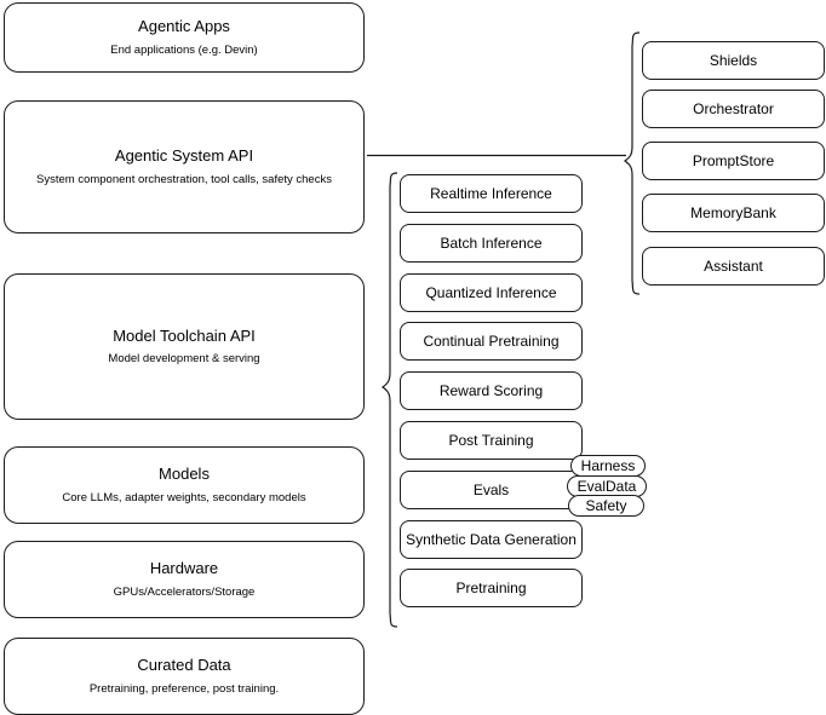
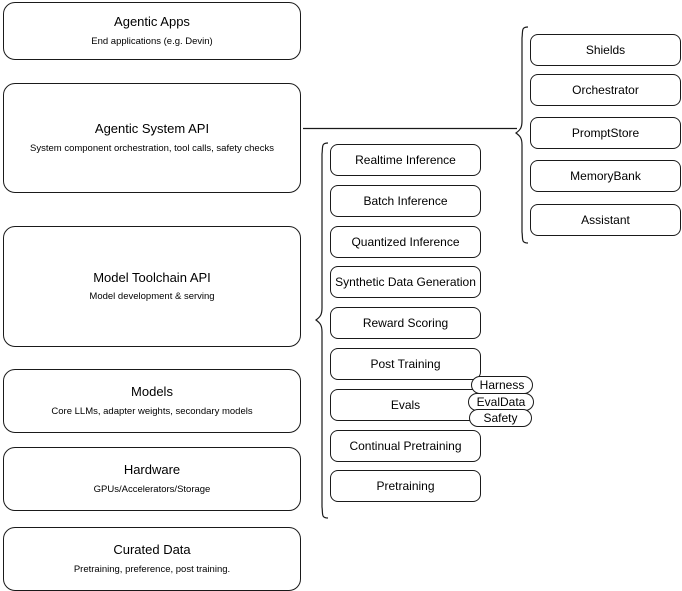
  Agentic Apps
  End applications (e.g. Devin)
  Agentic System API
  System component orchestration, tool calls, safety checks
  Model Toolchain API
  Model development & serving
  Models
  Core LLMs, adapter weights, secondary models
  Hardware
  GPUs/Accelerators/Storage
  Curated Data
  Pretraining, preference, post training.
  Realtime Inference
  Batch Inference
  Quantized Inference
- Continual Pretraining
+ Synthetic Data Generation
  Reward Scoring
  Post Training
  Evals
- Synthetic Data Generation
+ Continual Pretraining
  Pretraining
  Harness
  EvalData
  Safety
  Shields
  Orchestrator
  PromptStore
  MemoryBank
  Assistant
